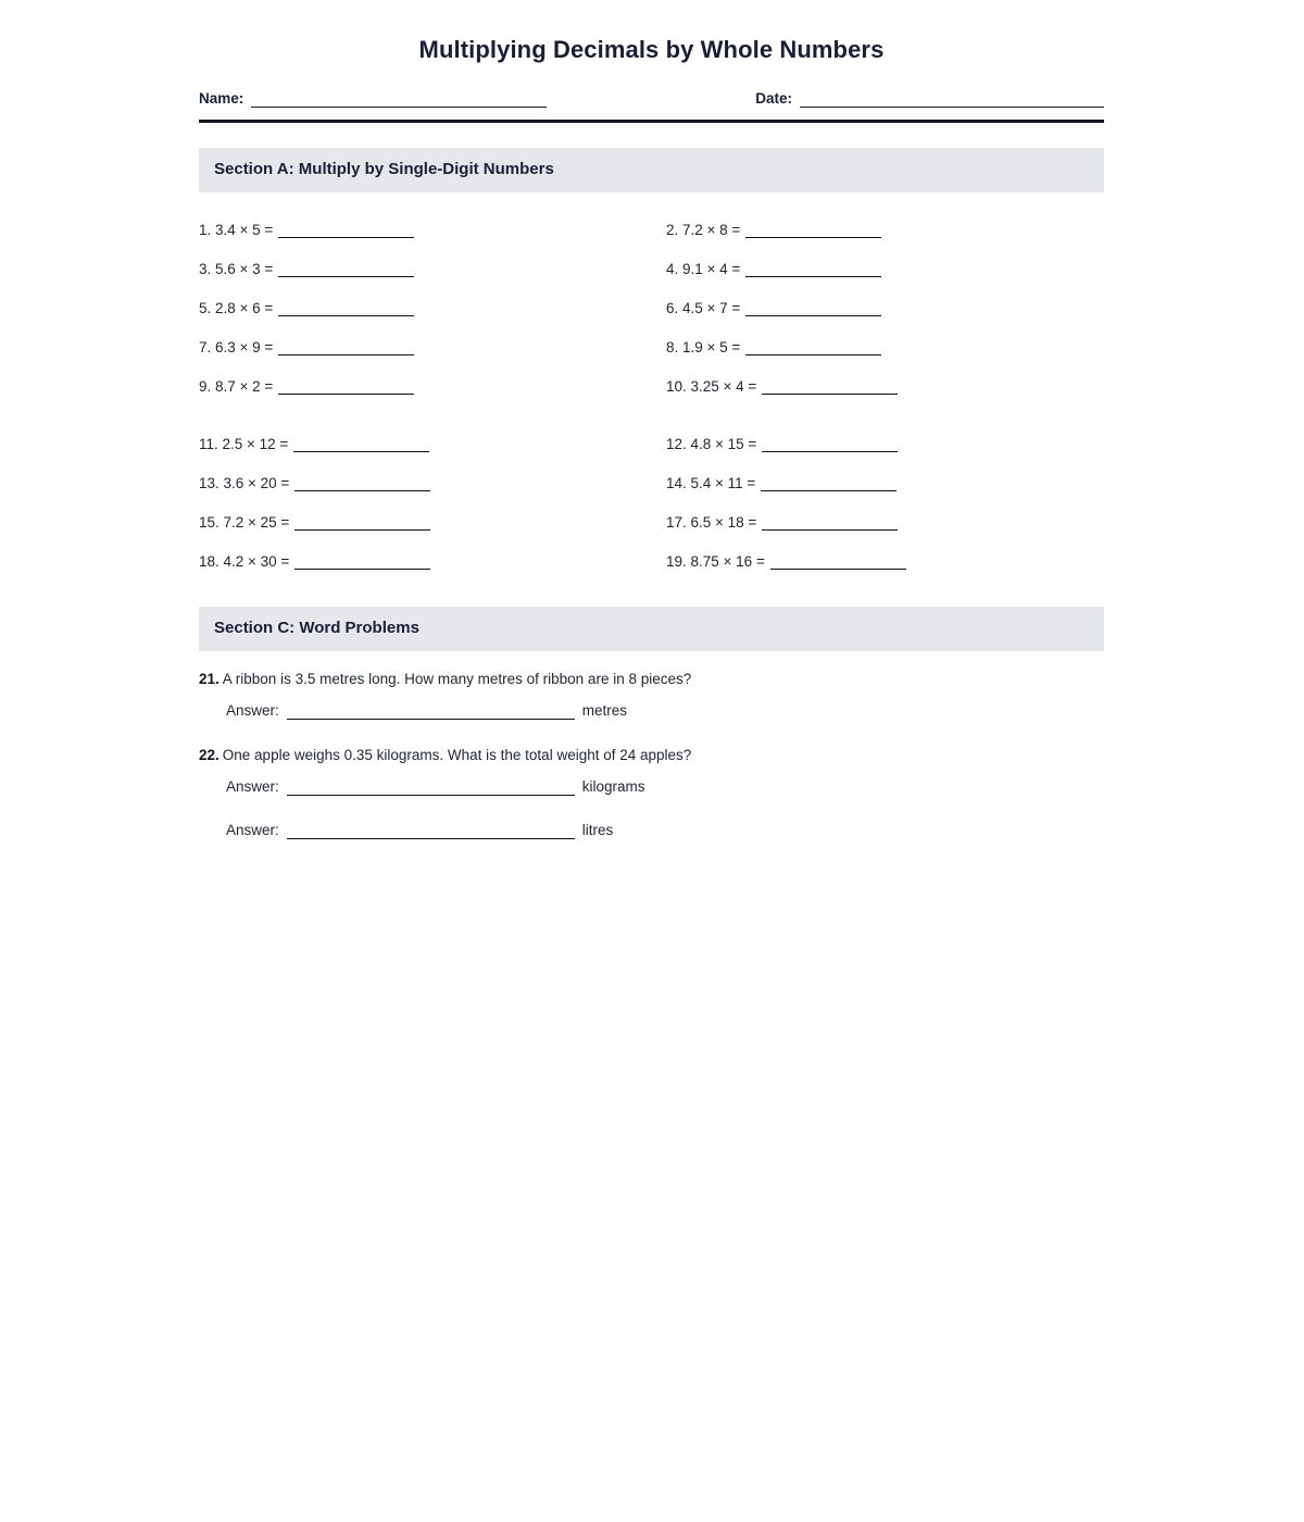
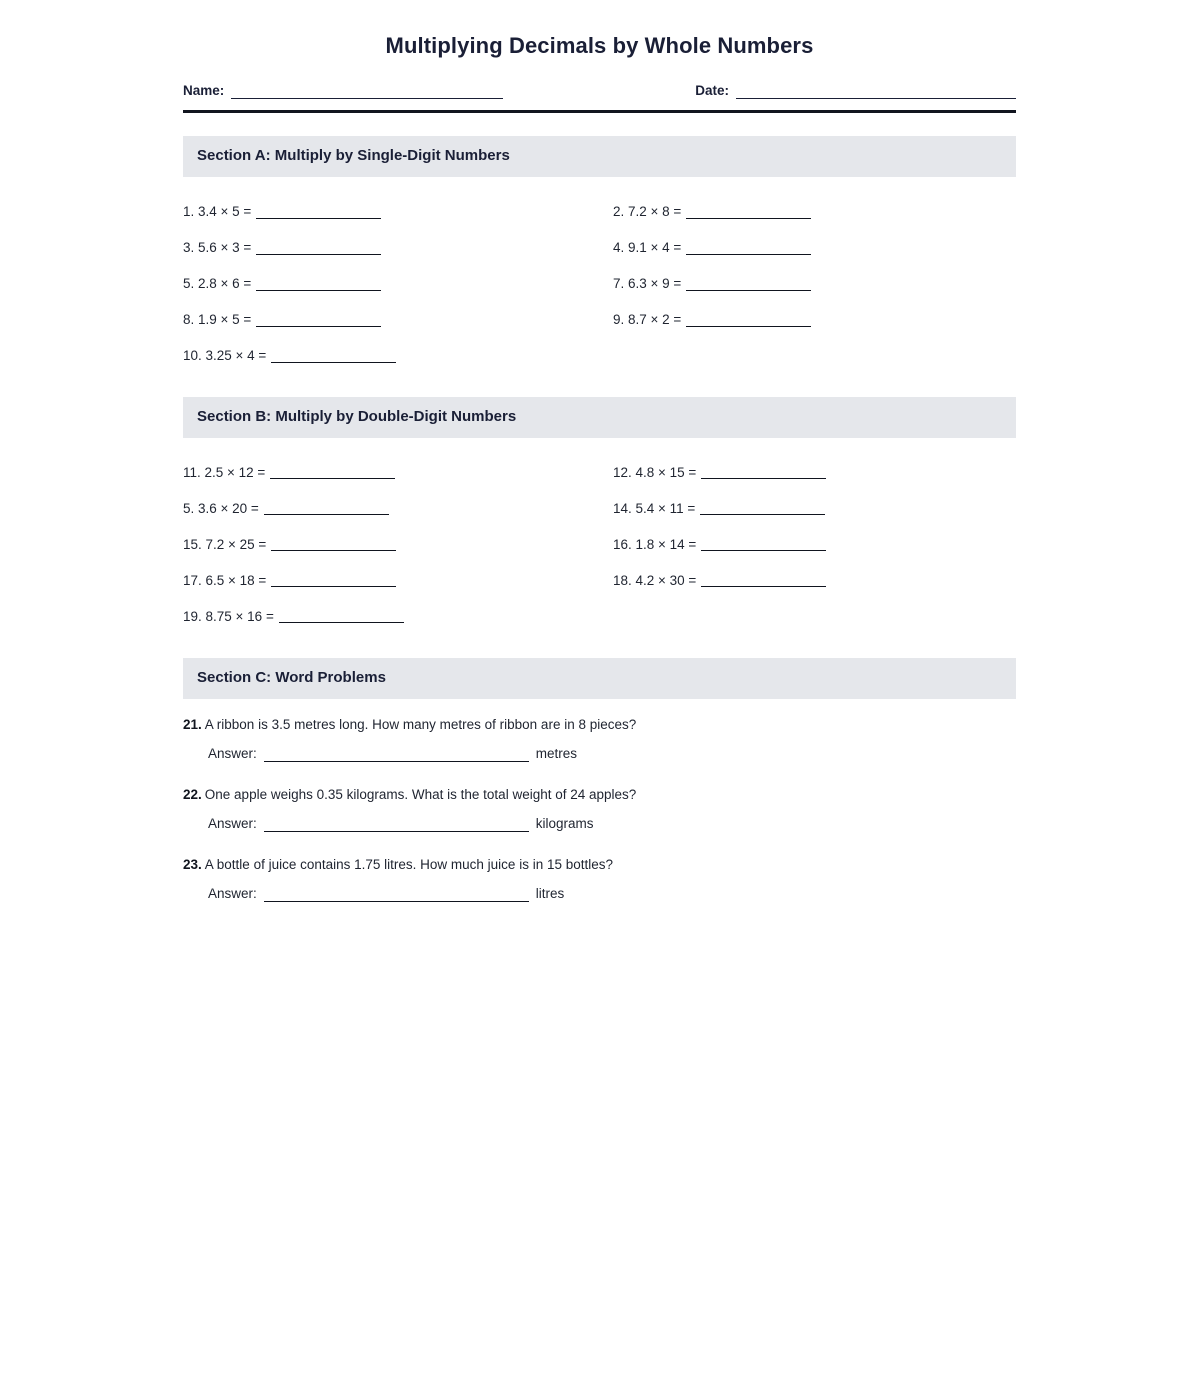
  Multiplying Decimals by Whole Numbers
  Name:
  Date:
  Section A: Multiply by Single-Digit Numbers
  1. 3.4 × 5 =
  2. 7.2 × 8 =
  3. 5.6 × 3 =
  4. 9.1 × 4 =
  5. 2.8 × 6 =
- 6. 4.5 × 7 =
  7. 6.3 × 9 =
  8. 1.9 × 5 =
  9. 8.7 × 2 =
  10. 3.25 × 4 =
+ Section B: Multiply by Double-Digit Numbers
  11. 2.5 × 12 =
  12. 4.8 × 15 =
- 13. 3.6 × 20 =
+ 5. 3.6 × 20 =
  14. 5.4 × 11 =
  15. 7.2 × 25 =
+ 16. 1.8 × 14 =
  17. 6.5 × 18 =
  18. 4.2 × 30 =
  19. 8.75 × 16 =
  Section C: Word Problems
  21. A ribbon is 3.5 metres long. How many metres of ribbon are in 8 pieces?
  Answer:
  metres
  22. One apple weighs 0.35 kilograms. What is the total weight of 24 apples?
  Answer:
  kilograms
+ 23. A bottle of juice contains 1.75 litres. How much juice is in 15 bottles?
  Answer:
  litres
